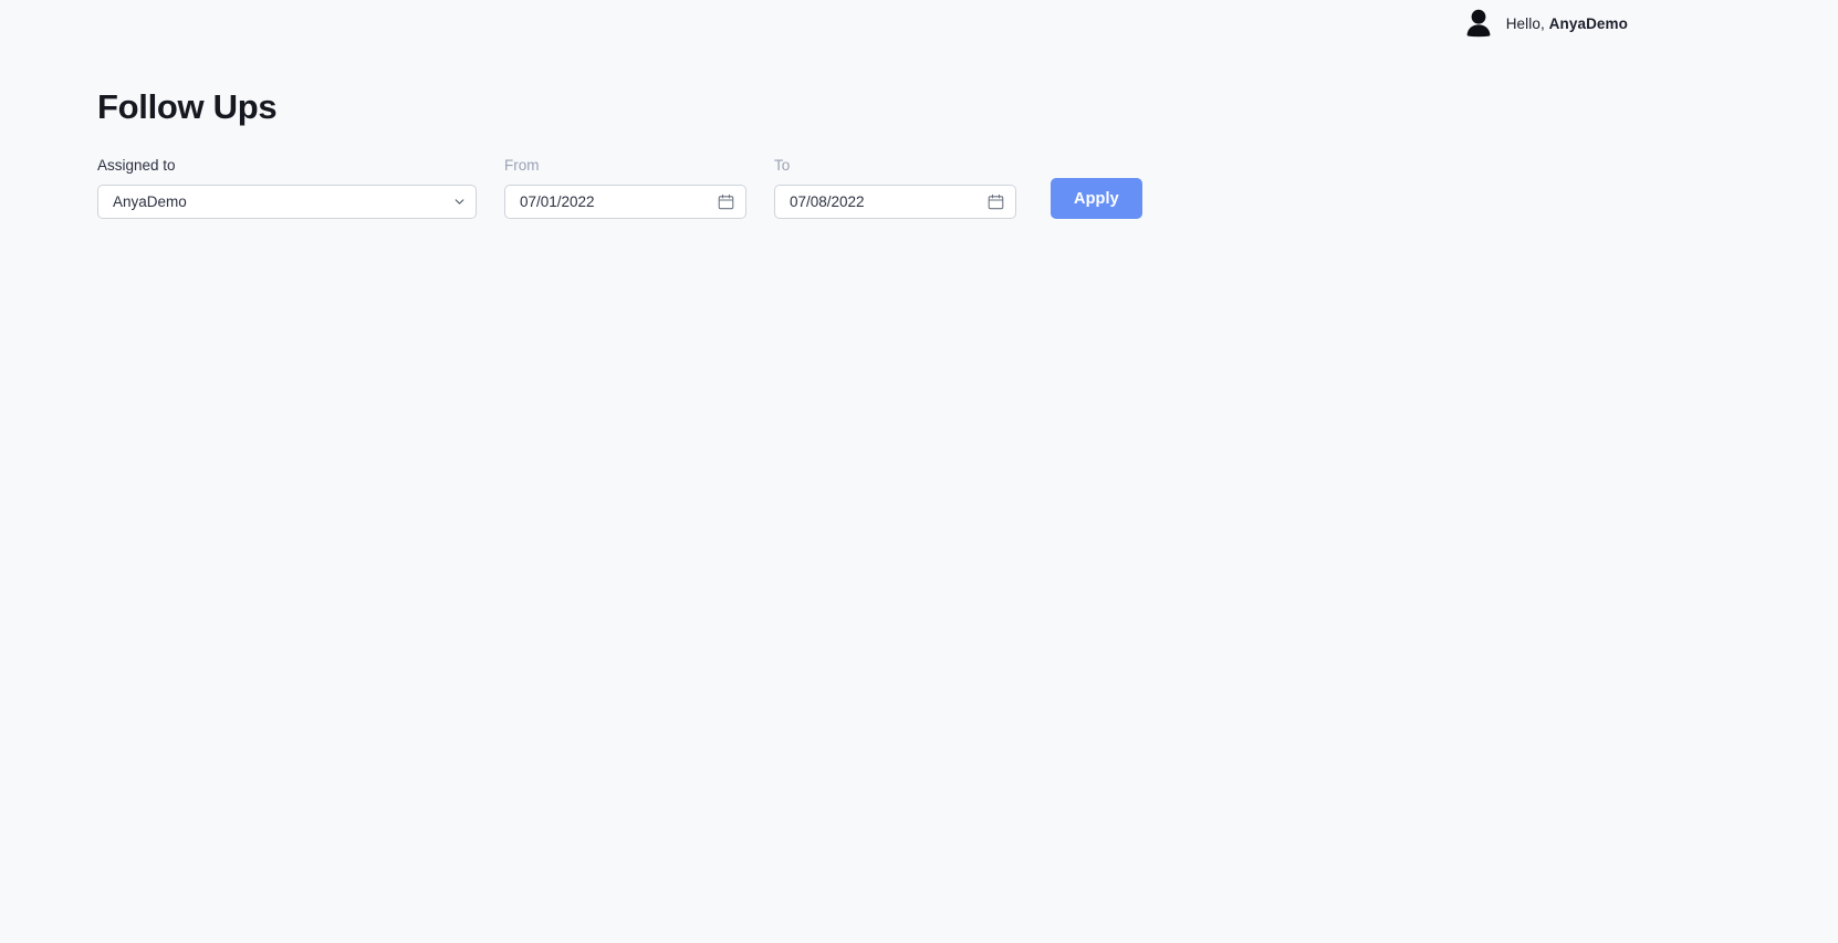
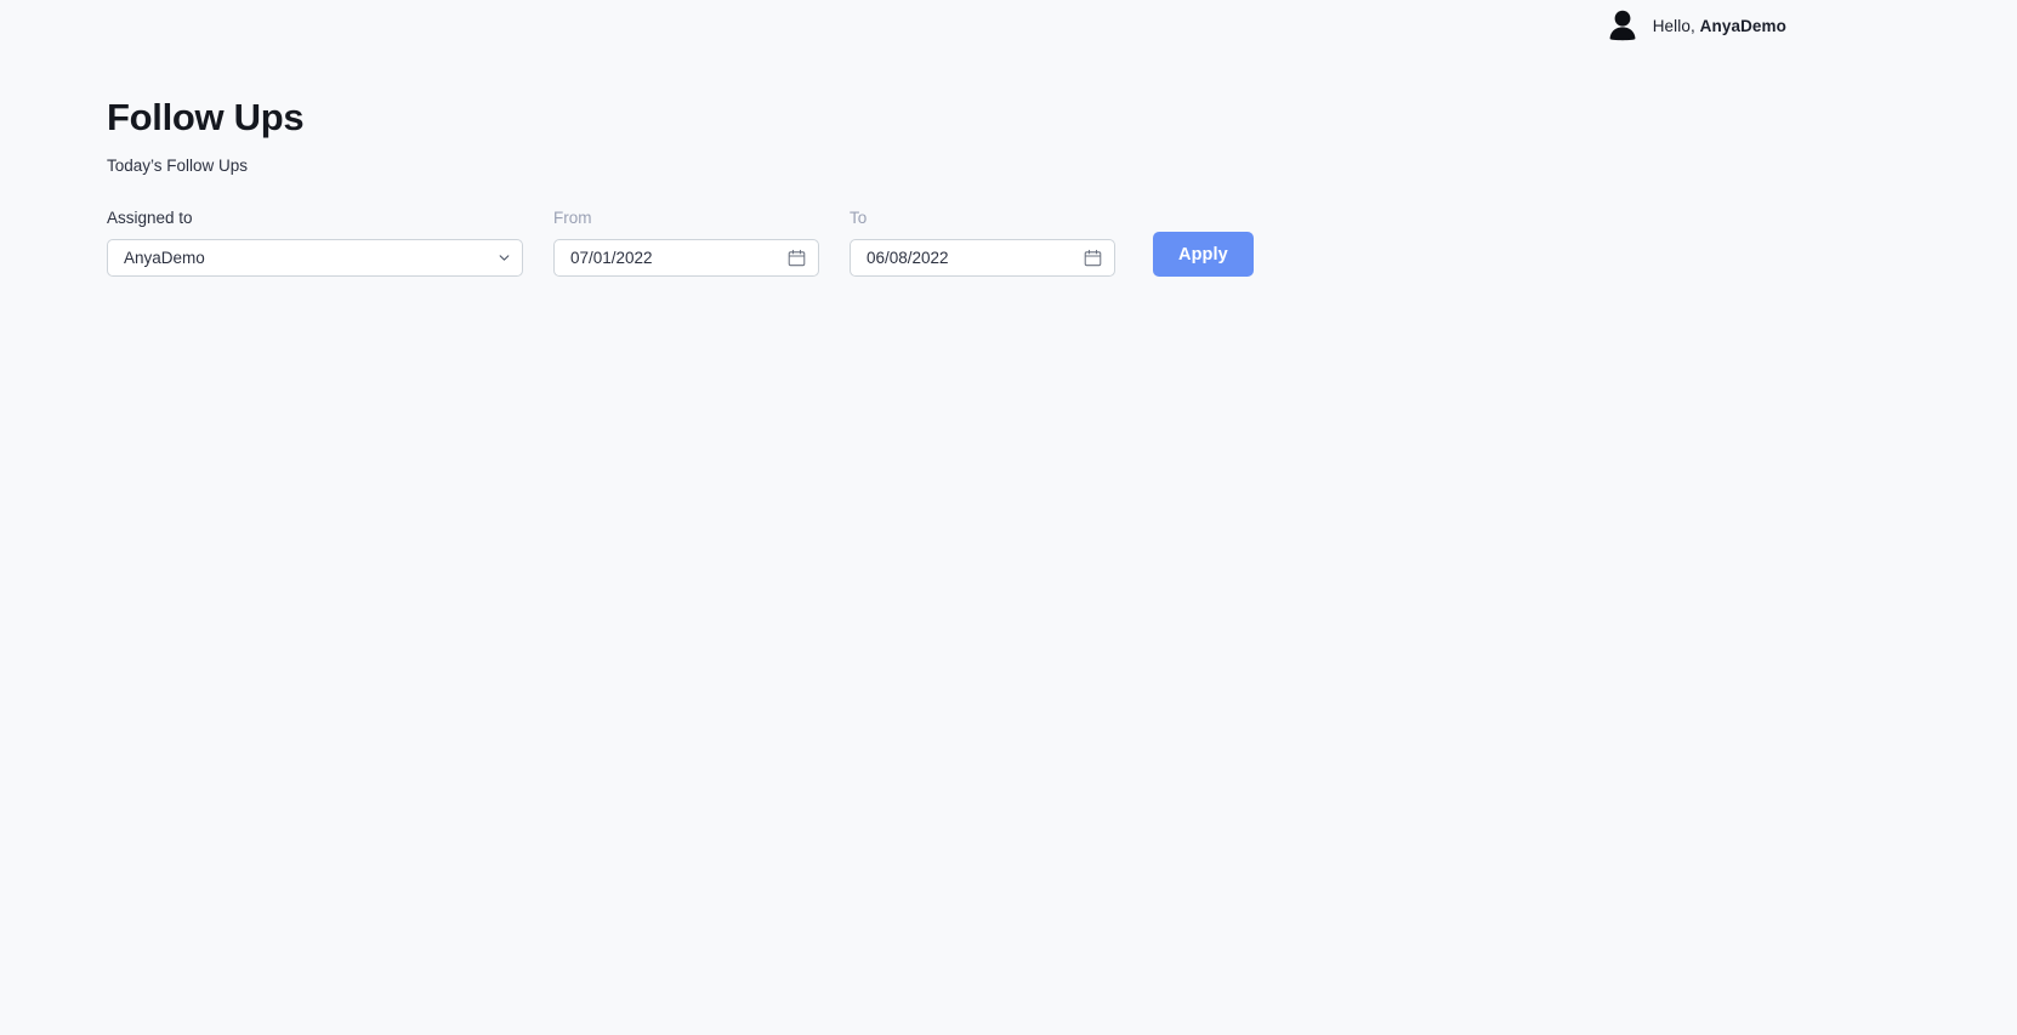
  Hello, AnyaDemo
  Follow Ups
+ Today’s Follow Ups
  Assigned to
  AnyaDemo
  From
  07/01/2022
  To
- 07/08/2022
+ 06/08/2022
  Apply
